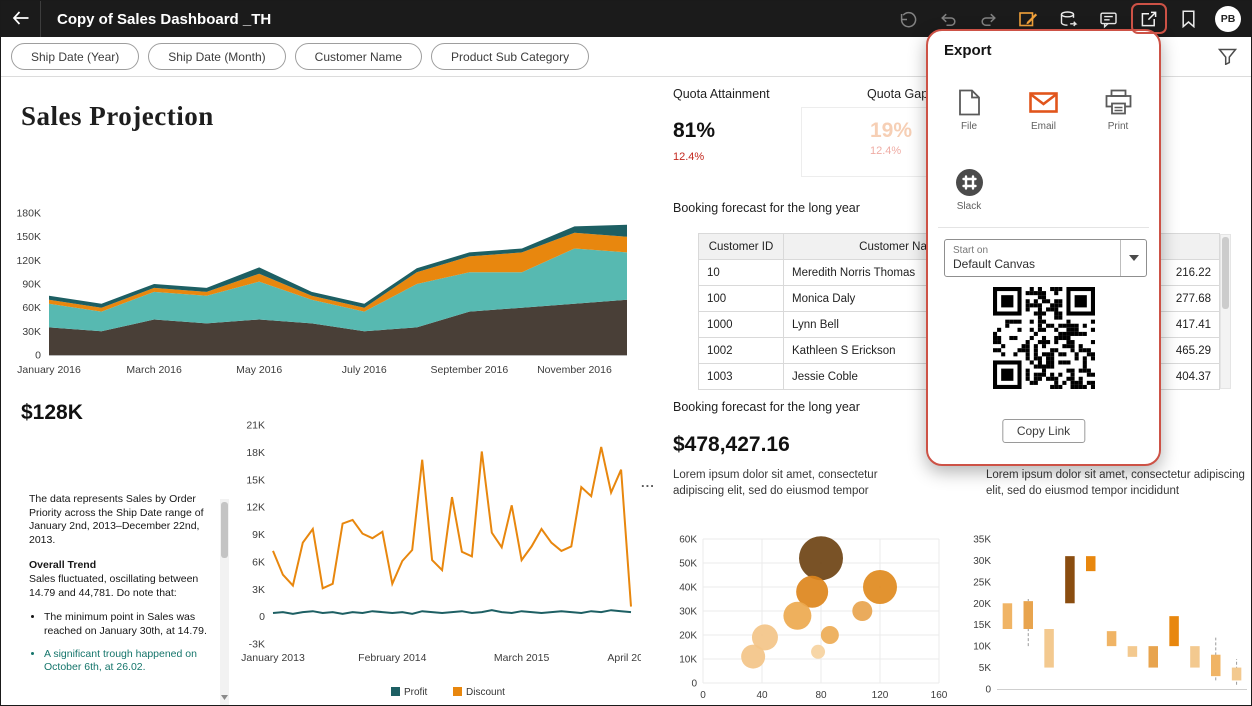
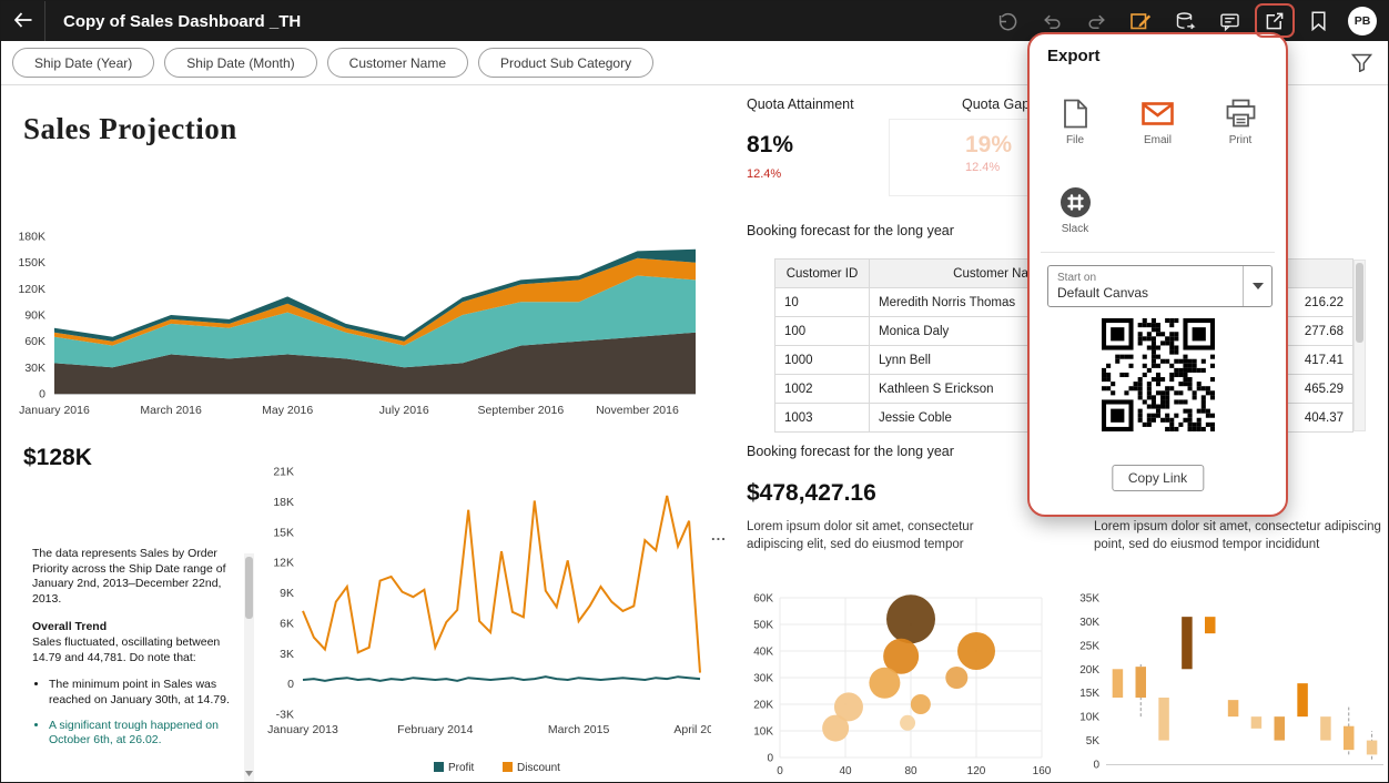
  Copy of Sales Dashboard _TH
  PB
  Ship Date (Year)
  Ship Date (Month)
  Customer Name
  Product Sub Category
  Sales Projection
  0
  30K
  60K
  90K
  120K
  150K
  180K
  January 2016
  March 2016
  May 2016
  July 2016
  September 2016
  November 2016
  $128K
  The data represents Sales by Order Priority across the Ship Date range of January 2nd, 2013–December 22nd, 2013.
  Overall Trend
  Sales fluctuated, oscillating between 14.79 and 44,781. Do note that:
  The minimum point in Sales was reached on January 30th, at 14.79.
  A significant trough happened on October 6th, at 26.02.
  -3K
  0
  3K
  6K
  9K
  12K
  15K
  18K
  21K
  January 2013
  February 2014
  March 2015
  April 20
  Profit
  Discount
  ...
  Quota Attainment
  81%
  12.4%
  Quota Gap
  19%
  12.4%
  Booking forecast for the long year
  Customer ID	Customer Na
  10	Meredith Norris Thomas		216.22
  100	Monica Daly		277.68
  1000	Lynn Bell		417.41
  1002	Kathleen S Erickson		465.29
  1003	Jessie Coble		404.37
  Booking forecast for the long year
  $478,427.16
  Lorem ipsum dolor sit amet, consectetur adipiscing elit, sed do eiusmod tempor
- Lorem ipsum dolor sit amet, consectetur adipiscing elit, sed do eiusmod tempor incididunt
+ Lorem ipsum dolor sit amet, consectetur adipiscing point, sed do eiusmod tempor incididunt
  0
  10K
  20K
  30K
  40K
  50K
  60K
  0
  40
  80
  120
  160
  0
  5K
  10K
  15K
  20K
  25K
  30K
  35K
  Export
  File
  Email
  Print
  Slack
  Start on
  Default Canvas
  Copy Link
